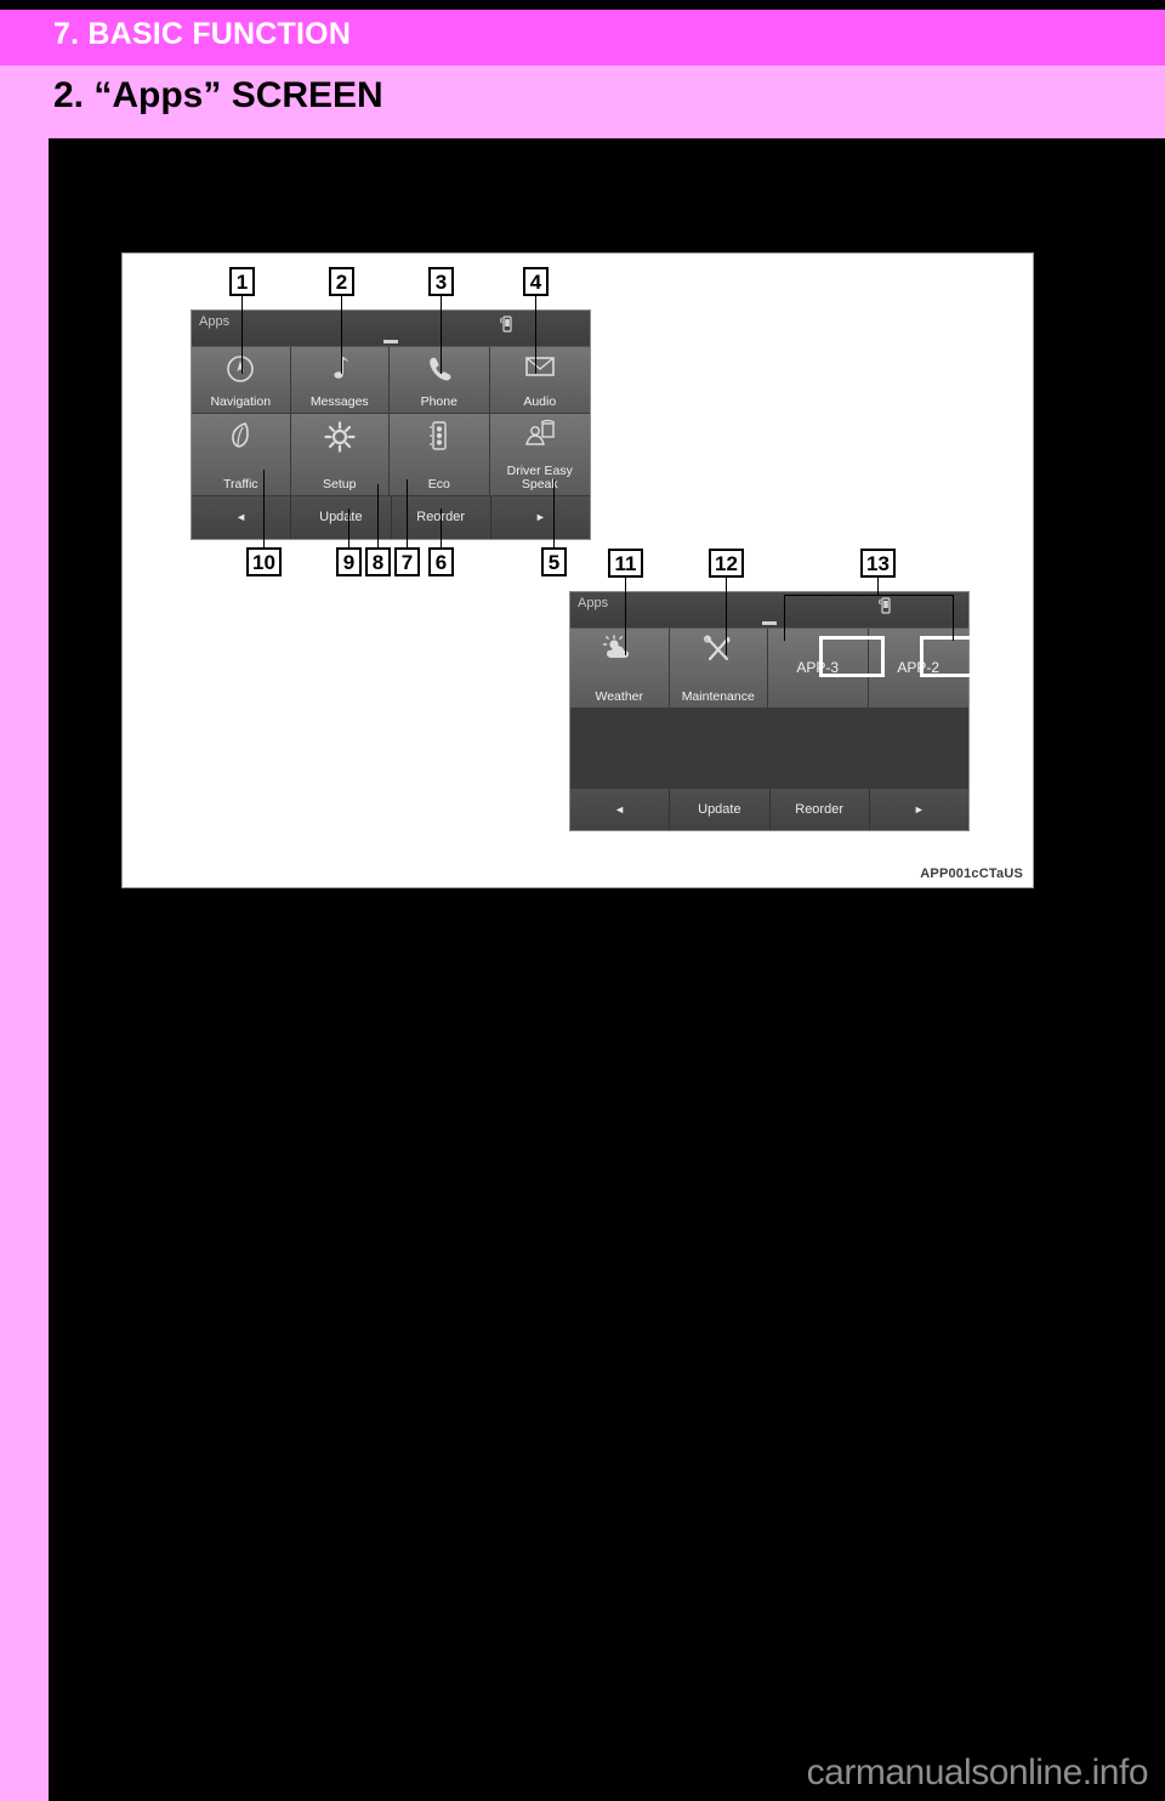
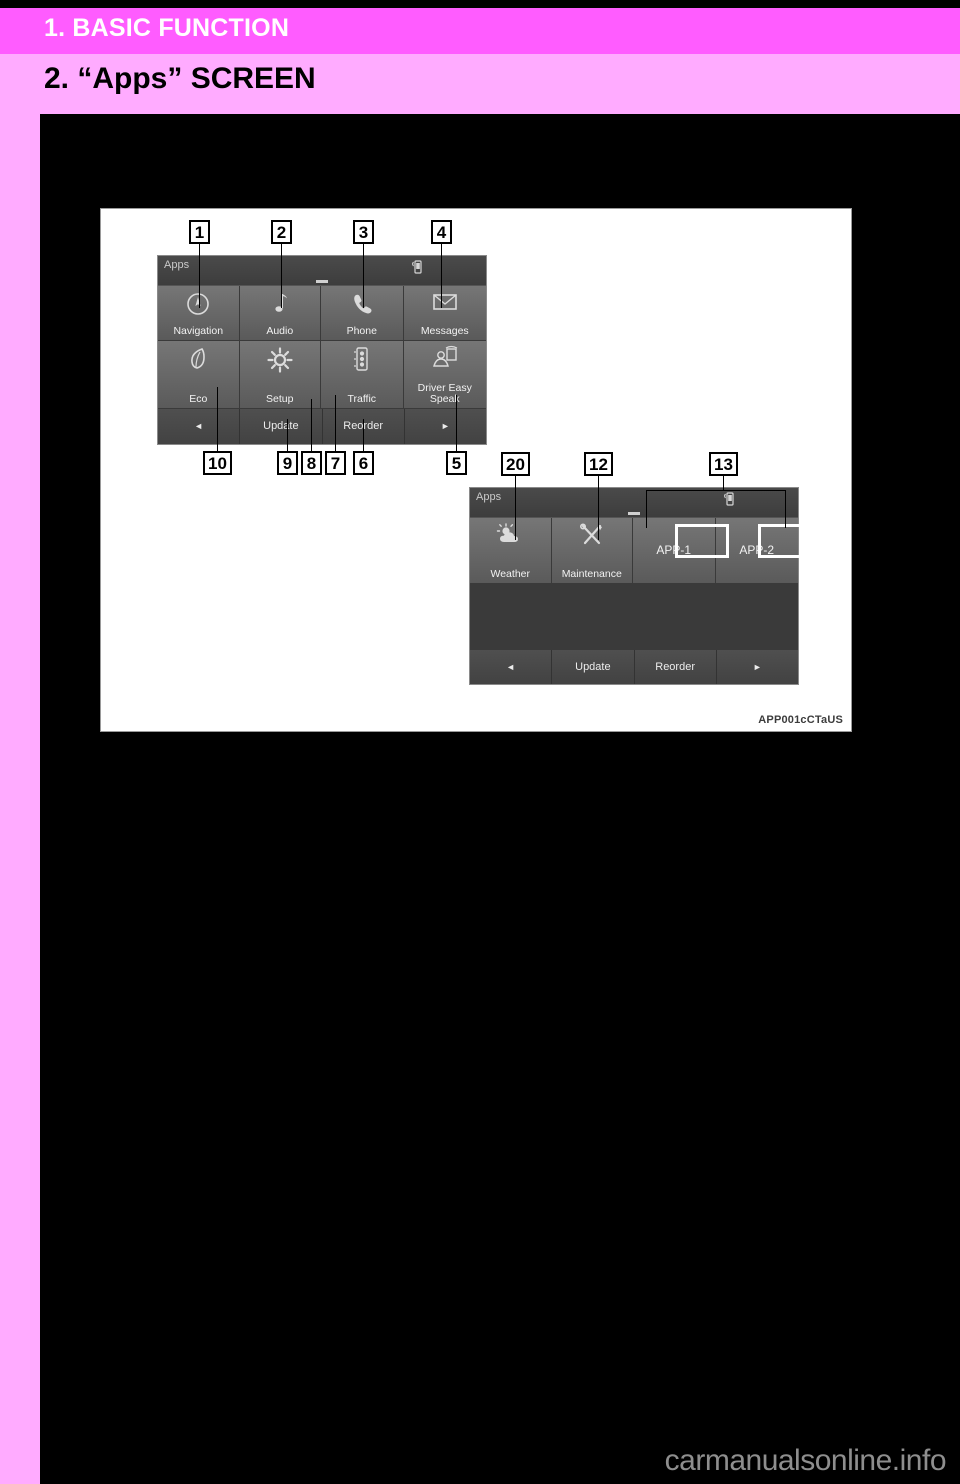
- 7. BASIC FUNCTION
+ 1. BASIC FUNCTION
  2. “Apps” SCREEN
  Apps
  Navigation
- Messages
+ Audio
  Phone
- Audio
+ Messages
- Traffic
+ Eco
  Setup
- Eco
+ Traffic
  Driver Easy Speak
  ◄
  Updte
  Reorder
  ►
  Apps
  Weather
  Maintenance
- APP-3
+ APP-1
  APP-2
  ◄
  Update
  Reorder
  ►
  1
  2
  3
  4
  10
  9
  8
  7
  6
  5
- 11
+ 20
  12
  13
  APP001cCTaUS
  carmanualsonline.info
